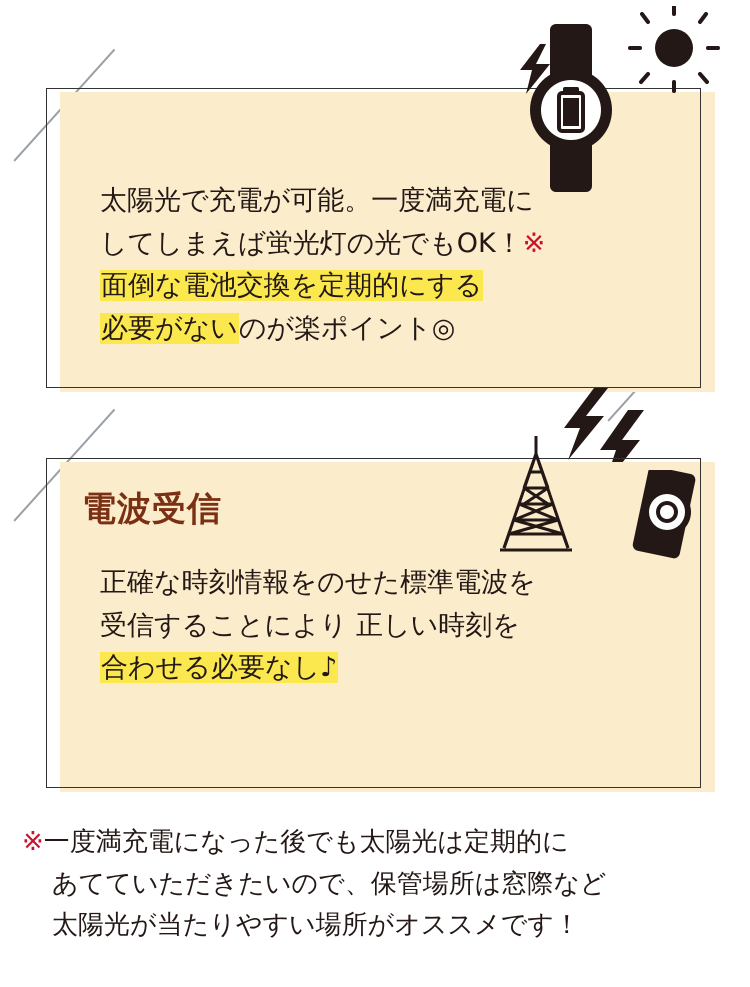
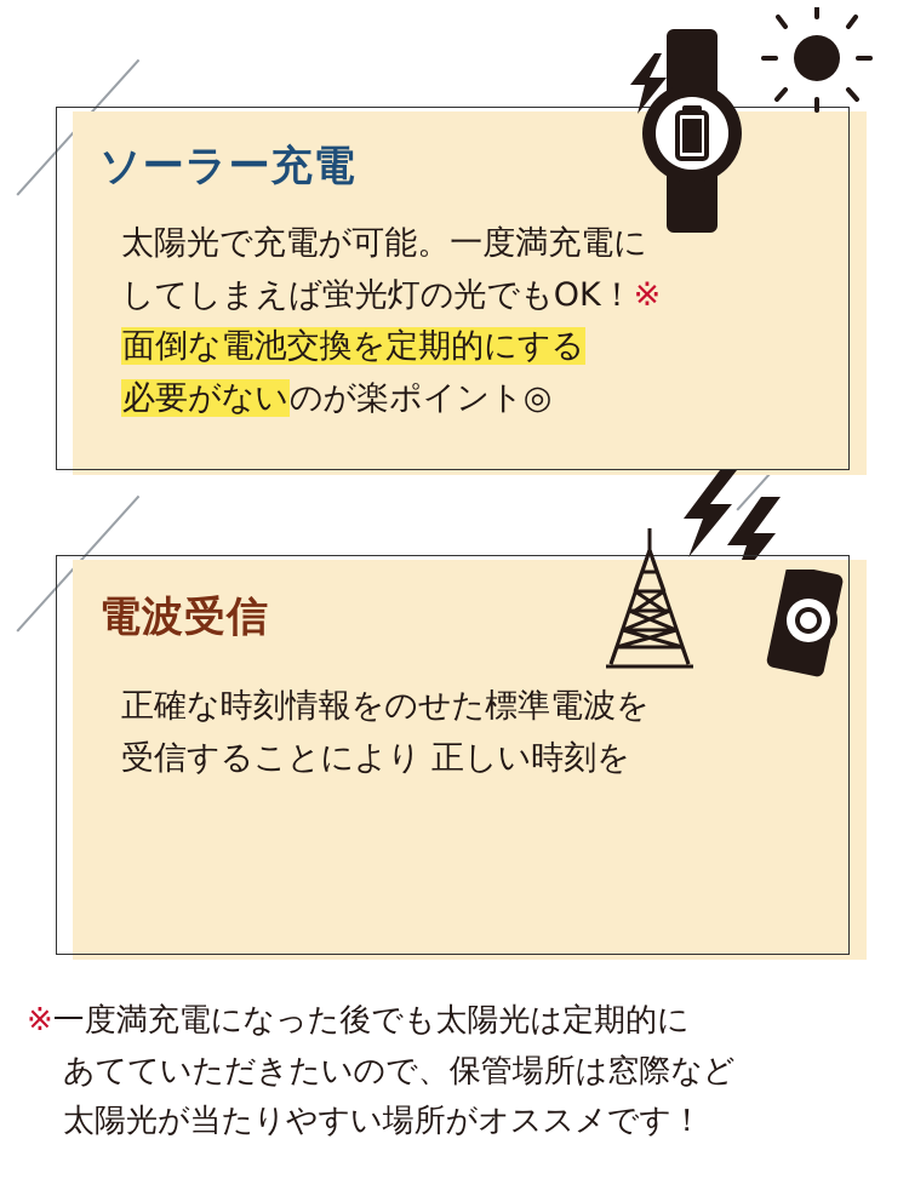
+ ソーラー充電
  太陽光で充電が可能。一度満充電に
  してしまえば蛍光灯の光でもOK！※
  面倒な電池交換を定期的にする
  必要がないのが楽ポイント◎
  電波受信
  正確な時刻情報をのせた標準電波を
  受信することにより 正しい時刻を
- 合わせる必要なし♪
  ※一度満充電になった後でも太陽光は定期的に
  あてていただきたいので、保管場所は窓際など
  太陽光が当たりやすい場所がオススメです！
